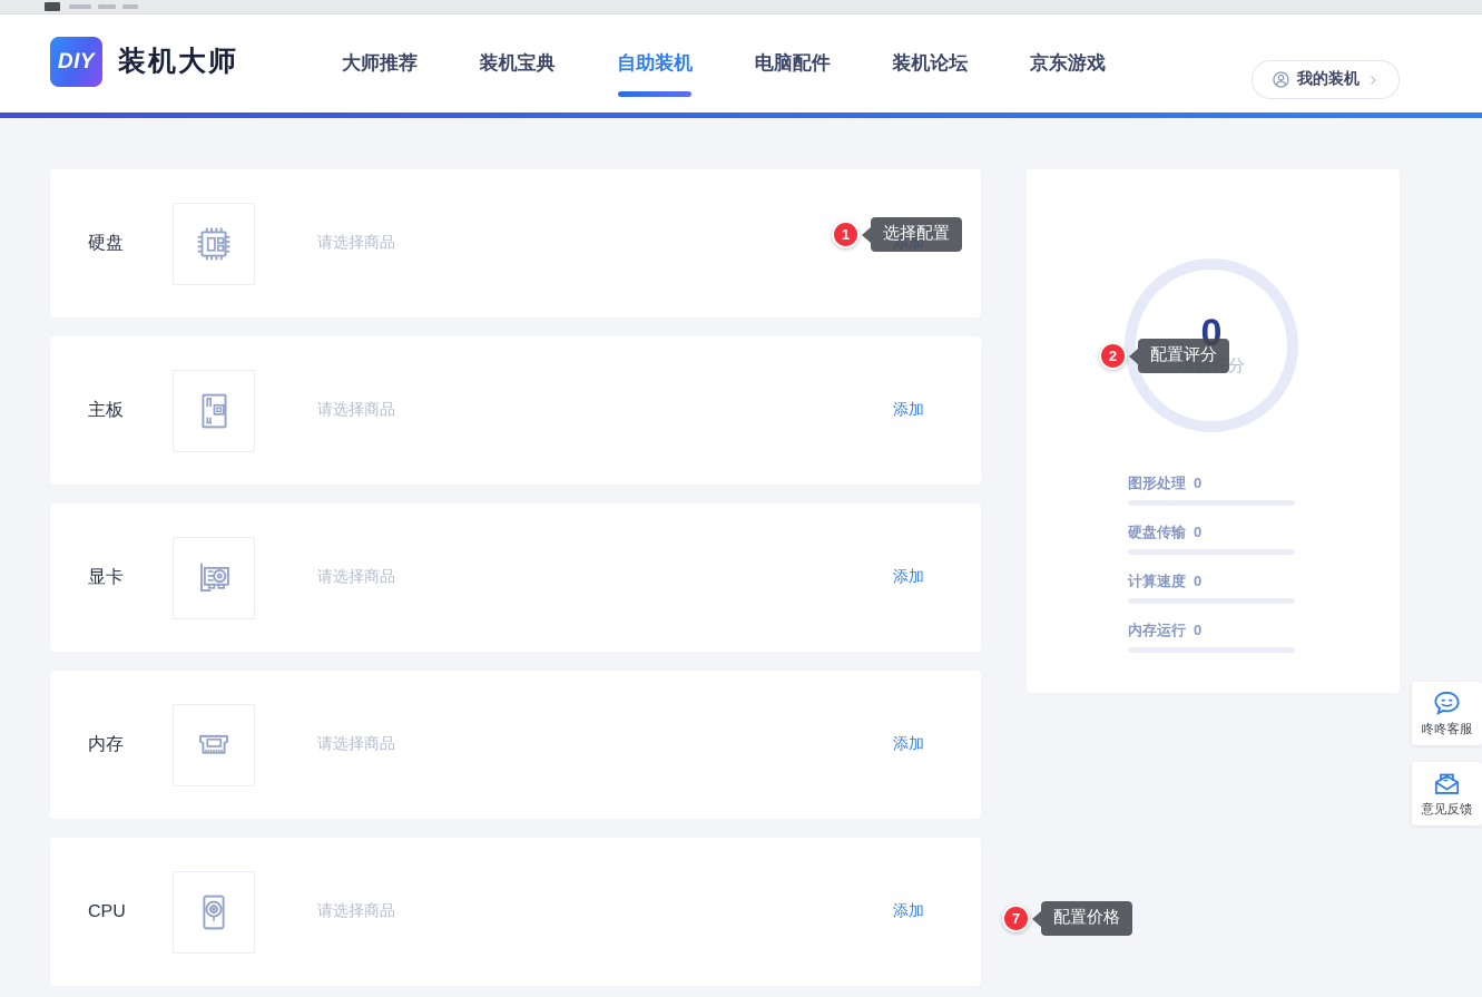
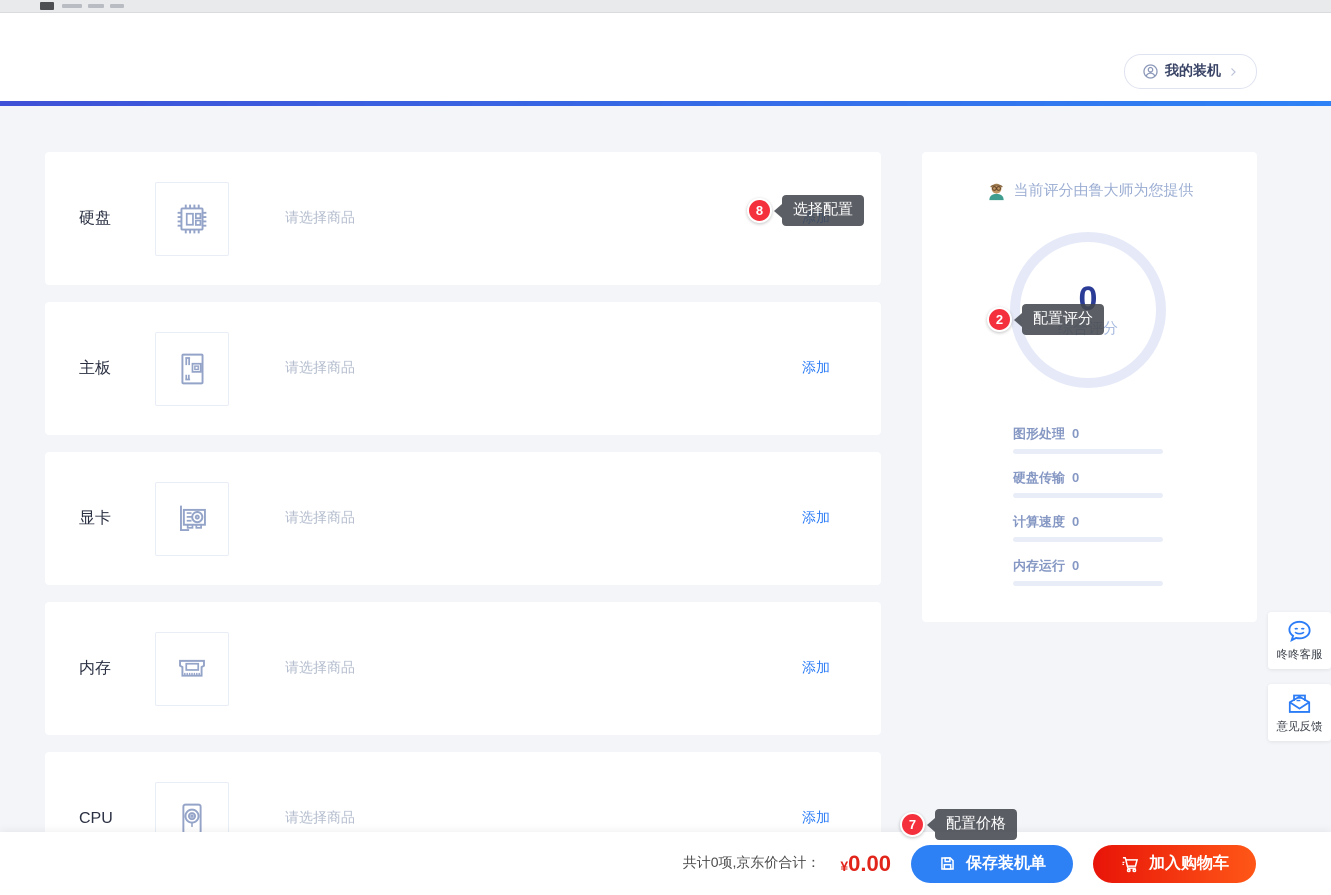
- DIY
- 装机大师
- 大师推荐
- 装机宝典
- 自助装机
- 电脑配件
- 装机论坛
- 京东游戏
  我的装机
  硬盘
  请选择商品
  添加
  主板
  请选择商品
  添加
  显卡
  请选择商品
  添加
  内存
  请选择商品
  添加
  CPU
  请选择商品
  添加
+ 当前评分由鲁大师为您提供
  0
  综合评分
  图形处理
  0
  硬盘传输
  0
  计算速度
  0
  内存运行
  0
- 1
+ 8
  选择配置
  2
  配置评分
  7
  配置价格
  咚咚客服
  意见反馈
+ 共计0项,京东价合计：
+ ¥
+ 0.00
+ 保存装机单
+ 加入购物车
